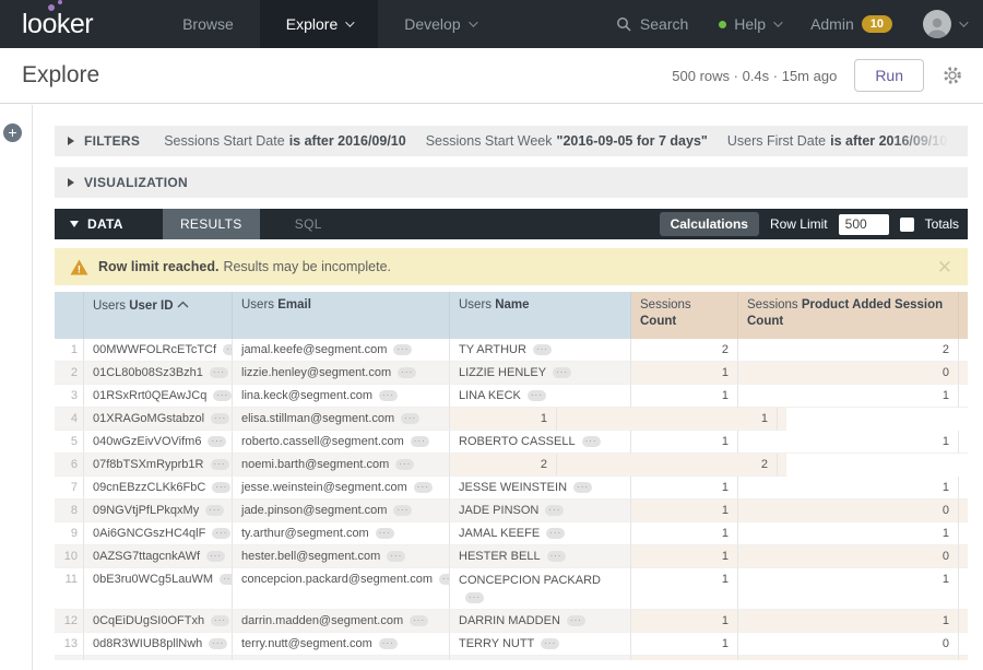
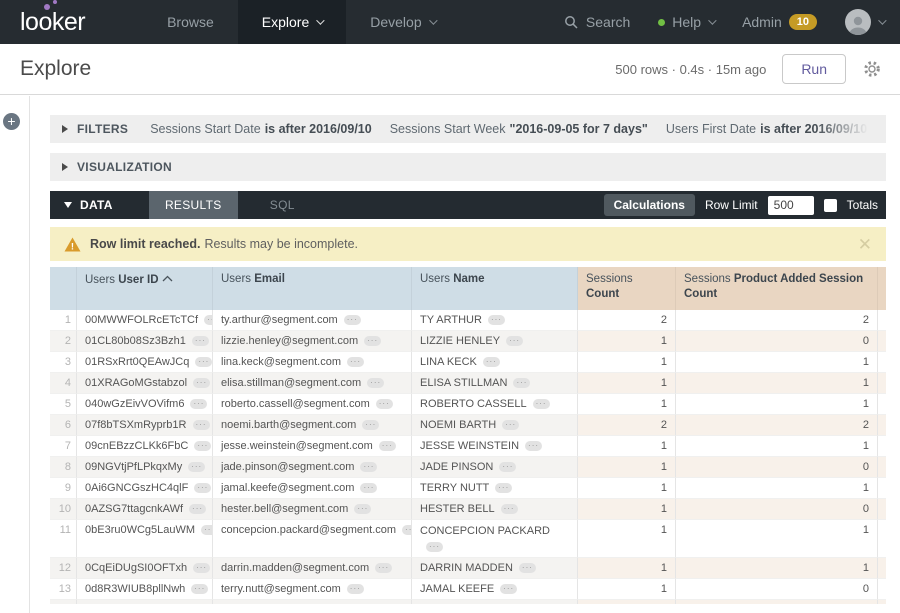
  looker
  Browse
  Explore
  Develop
  Search
  Help
  Admin
  10
  Explore
  500 rows · 0.4s · 15m ago
  Run
  +
  FILTERS
  Sessions Start Date is after 2016/09/10
  Sessions Start Week "2016-09-05 for 7 days"
  Users First Date is after 2
  VISUALIZATION
  DATA
  RESULTS
  SQL
  Calculations
  Row Limit
  500
  Totals
  !
  Row limit reached.
  Results may be incomplete.
  ✕
  Users User ID
  Users Email
  Users Name
  Sessions Count
  Sessions Product Added Session Count
  1
  00MWWFOLRcETcTCf ·
- jamal.keefe@segment.com ···
+ ty.arthur@segment.com ···
  TY ARTHUR ···
  2
  2
  2
  01CL80b08Sz3Bzh1 ···
  lizzie.henley@segment.com ···
  LIZZIE HENLEY ···
  1
  0
  3
  01RSxRrt0QEAwJCq ···
  lina.keck@segment.com ···
  LINA KECK ···
  1
  1
  4
  01XRAGoMGstabzol ···
  elisa.stillman@segment.com ···
+ ELISA STILLMAN ···
  1
  1
  5
  040wGzEivVOVifm6 ···
  roberto.cassell@segment.com ···
  ROBERTO CASSELL ···
  1
  1
  6
  07f8bTSXmRyprb1R ···
  noemi.barth@segment.com ···
+ NOEMI BARTH ···
  2
  2
  7
  09cnEBzzCLKk6FbC ···
  jesse.weinstein@segment.com ···
  JESSE WEINSTEIN ···
  1
  1
  8
  09NGVtjPfLPkqxMy ···
  jade.pinson@segment.com ···
  JADE PINSON ···
  1
  0
  9
  0Ai6GNCGszHC4qlF ···
- ty.arthur@segment.com ···
+ jamal.keefe@segment.com ···
- JAMAL KEEFE ···
+ TERRY NUTT ···
  1
  1
  10
  0AZSG7ttagcnkAWf ···
  hester.bell@segment.com ···
  HESTER BELL ···
  1
  0
  11
  0bE3ru0WCg5LauWM ··
  concepcion.packard@segment.com ··
  CONCEPCION PACKARD···
  1
  1
  12
  0CqEiDUgSI0OFTxh ···
  darrin.madden@segment.com ···
  DARRIN MADDEN ···
  1
  1
  13
  0d8R3WIUB8pllNwh ···
  terry.nutt@segment.com ···
- TERRY NUTT ···
+ JAMAL KEEFE ···
  1
  0
